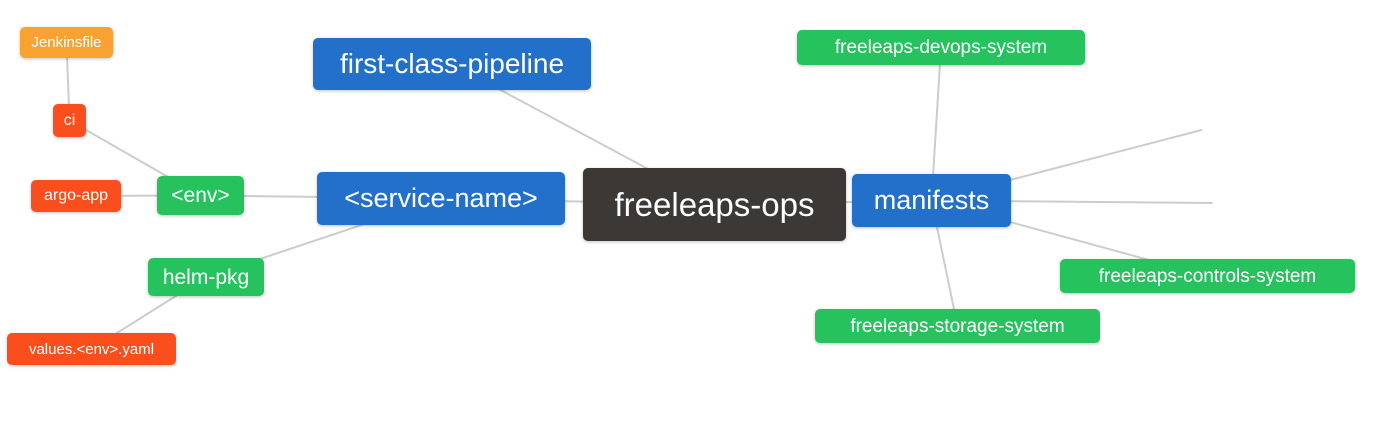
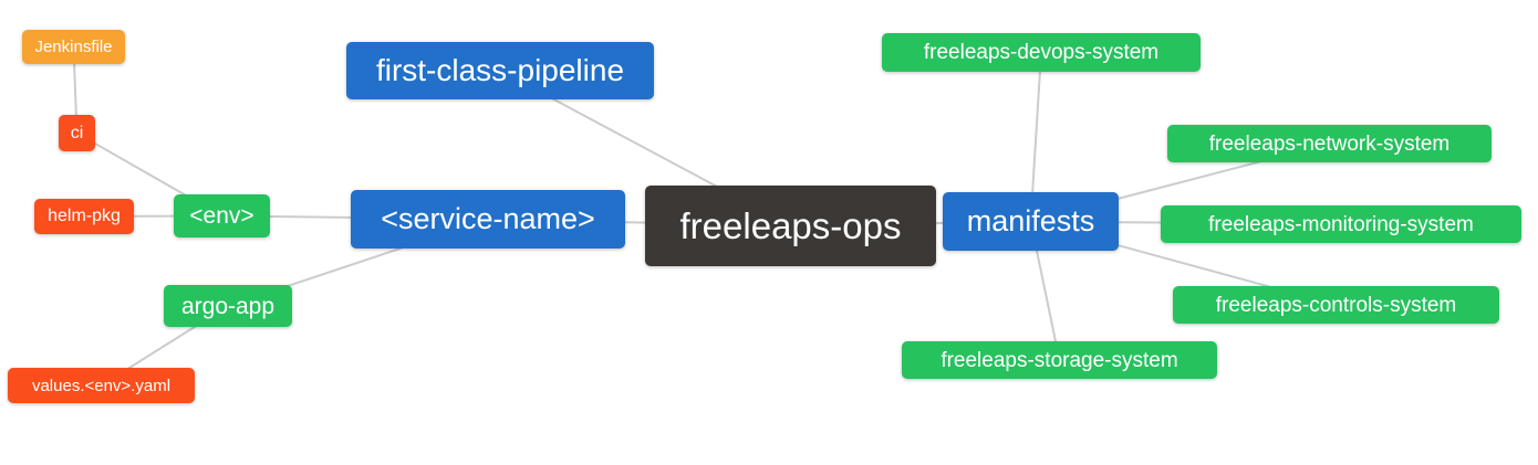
  Jenkinsfile
  ci
- argo-app
+ helm-pkg
  <env>
- helm-pkg
+ argo-app
  values.<env>.yaml
  first-class-pipeline
  <service-name>
  freeleaps-ops
  manifests
  freeleaps-devops-system
+ freeleaps-network-system
+ freeleaps-monitoring-system
  freeleaps-controls-system
  freeleaps-storage-system
